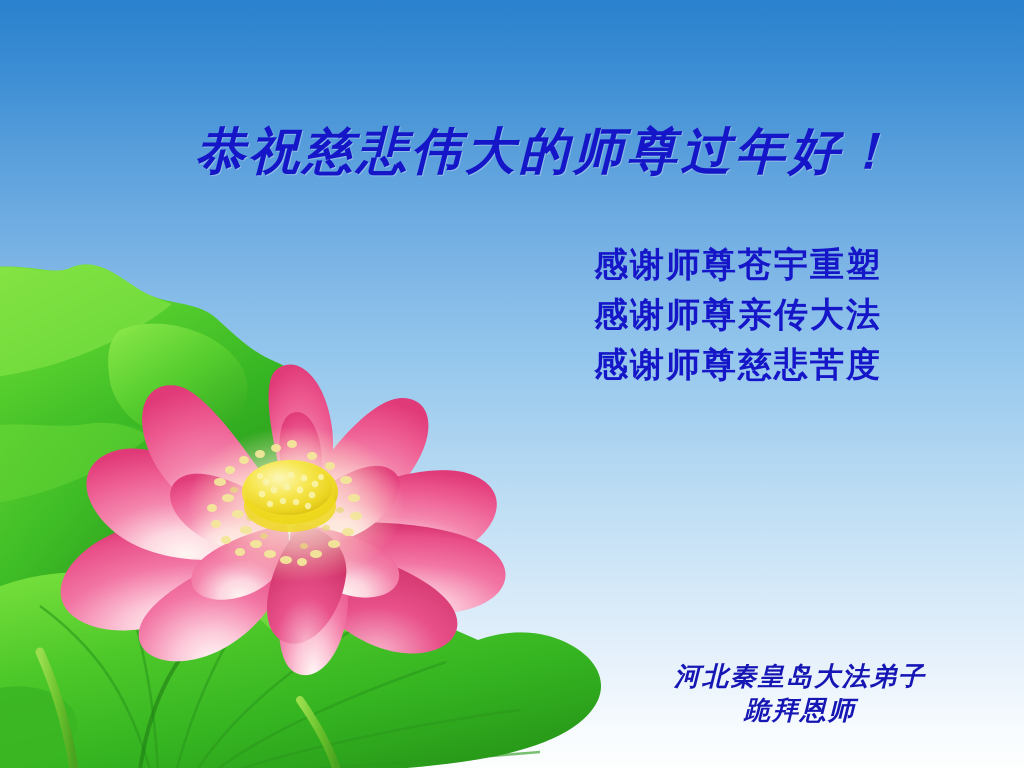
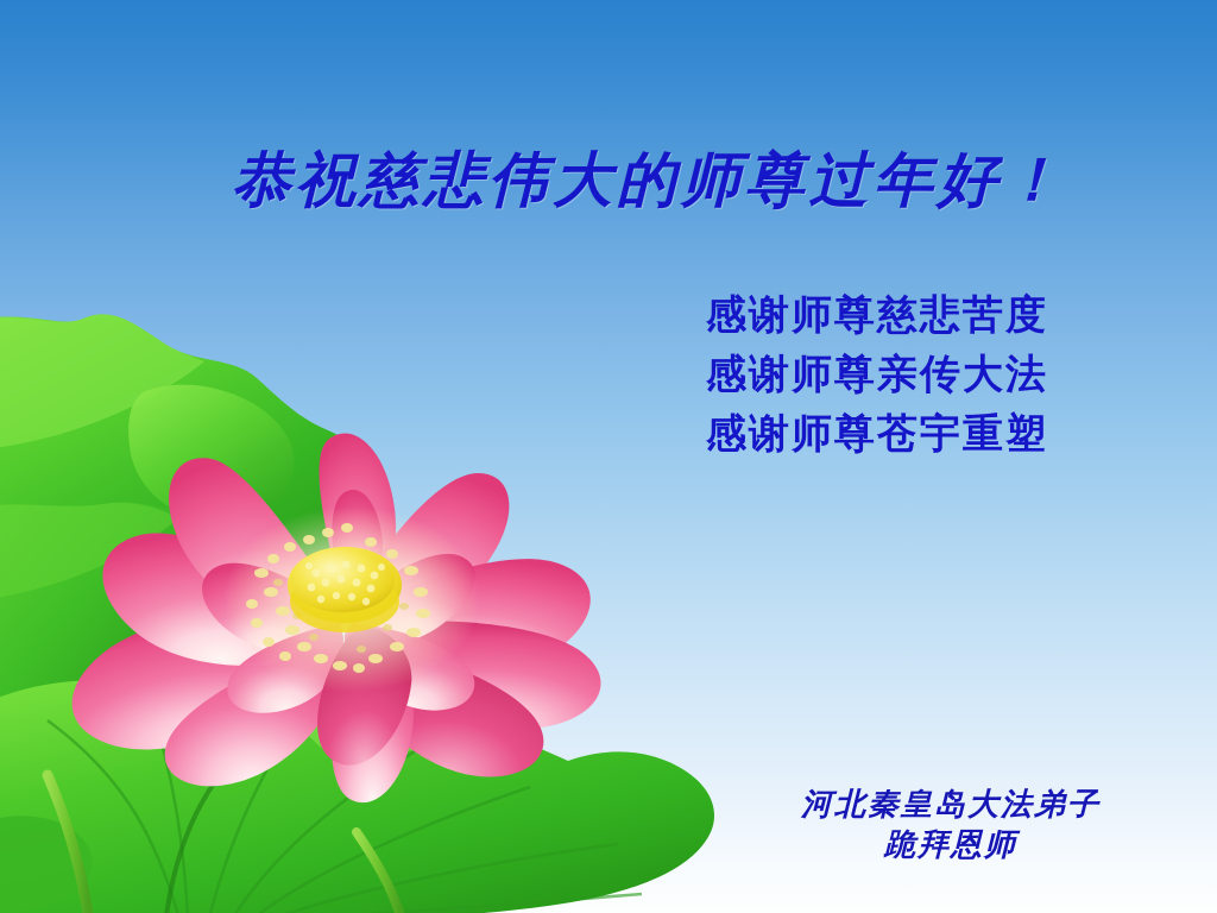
  恭祝慈悲伟大的师尊过年好！
- 感谢师尊苍宇重塑
+ 感谢师尊慈悲苦度
  感谢师尊亲传大法
- 感谢师尊慈悲苦度
+ 感谢师尊苍宇重塑
  河北秦皇岛大法弟子
  跪拜恩师
